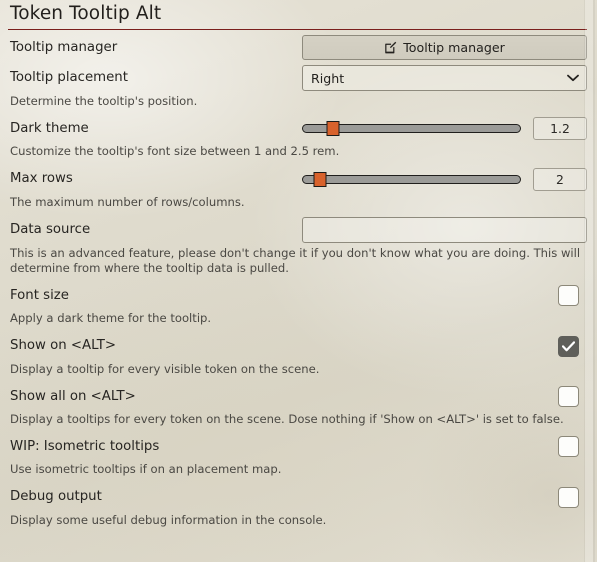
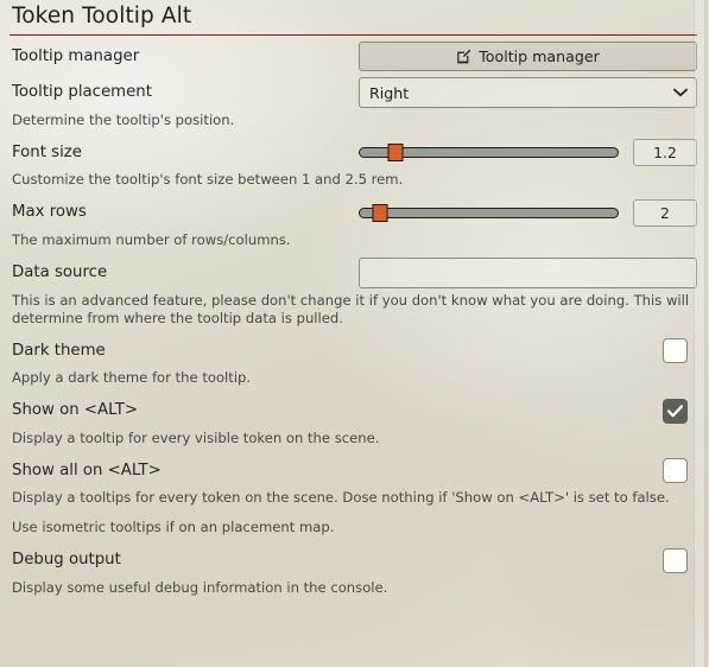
  Token Tooltip Alt
  Tooltip manager
  Tooltip manager
  Tooltip placement
  Right
  Determine the tooltip's position.
- Dark theme
+ Font size
  1.2
  Customize the tooltip's font size between 1 and 2.5 rem.
  Max rows
  2
  The maximum number of rows/columns.
  Data source
  This is an advanced feature, please don't change it if you don't know what you are doing. This will determine from where the tooltip data is pulled.
- Font size
+ Dark theme
  Apply a dark theme for the tooltip.
  Show on <ALT>
  Display a tooltip for every visible token on the scene.
  Show all on <ALT>
  Display a tooltips for every token on the scene. Dose nothing if 'Show on <ALT>' is set to false.
- WIP: Isometric tooltips
  Use isometric tooltips if on an placement map.
  Debug output
  Display some useful debug information in the console.
